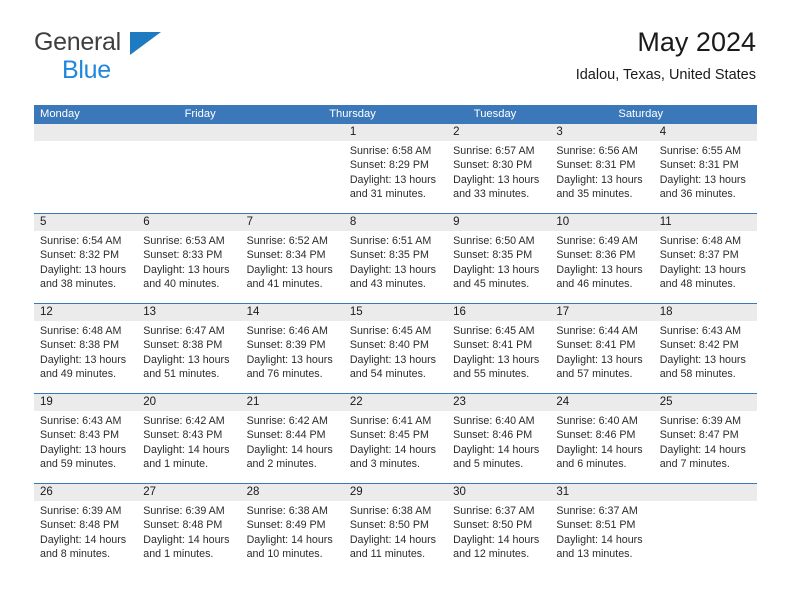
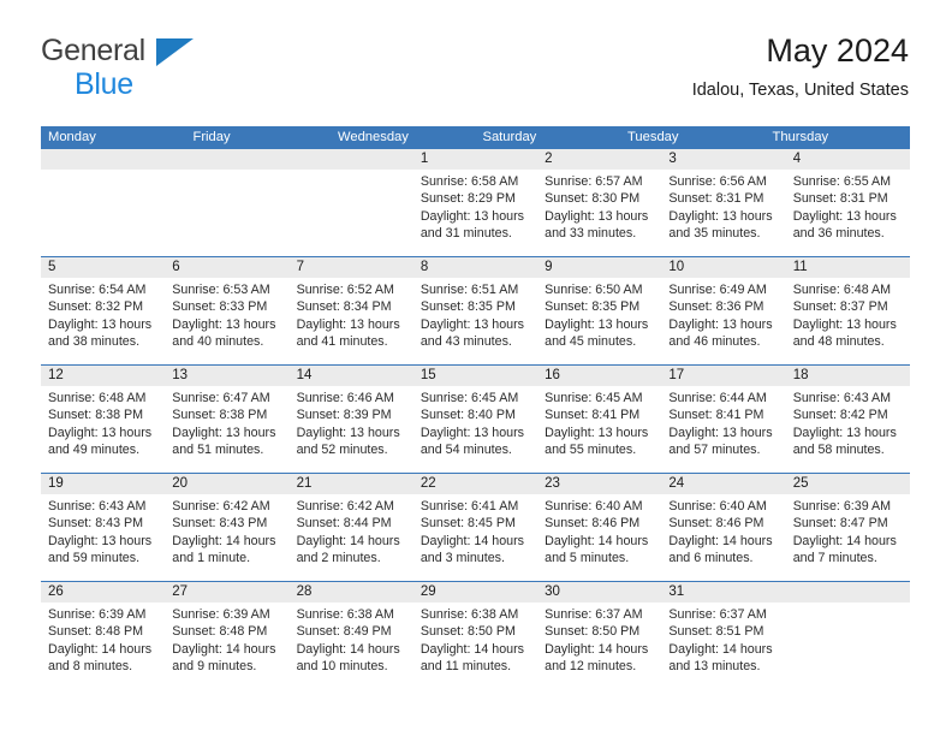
  General
  Blue
  May 2024
  Idalou, Texas, United States
  Monday
  Friday
+ Wednesday
- Thursday
+ Saturday
  Tuesday
- Saturday
+ Thursday
  1
  Sunrise: 6:58 AM
  Sunset: 8:29 PM
  Daylight: 13 hours
  and 31 minutes.
  2
  Sunrise: 6:57 AM
  Sunset: 8:30 PM
  Daylight: 13 hours
  and 33 minutes.
  3
  Sunrise: 6:56 AM
  Sunset: 8:31 PM
  Daylight: 13 hours
  and 35 minutes.
  4
  Sunrise: 6:55 AM
  Sunset: 8:31 PM
  Daylight: 13 hours
  and 36 minutes.
  5
  Sunrise: 6:54 AM
  Sunset: 8:32 PM
  Daylight: 13 hours
  and 38 minutes.
  6
  Sunrise: 6:53 AM
  Sunset: 8:33 PM
  Daylight: 13 hours
  and 40 minutes.
  7
  Sunrise: 6:52 AM
  Sunset: 8:34 PM
  Daylight: 13 hours
  and 41 minutes.
  8
  Sunrise: 6:51 AM
  Sunset: 8:35 PM
  Daylight: 13 hours
  and 43 minutes.
  9
  Sunrise: 6:50 AM
  Sunset: 8:35 PM
  Daylight: 13 hours
  and 45 minutes.
  10
  Sunrise: 6:49 AM
  Sunset: 8:36 PM
  Daylight: 13 hours
  and 46 minutes.
  11
  Sunrise: 6:48 AM
  Sunset: 8:37 PM
  Daylight: 13 hours
  and 48 minutes.
  12
  Sunrise: 6:48 AM
  Sunset: 8:38 PM
  Daylight: 13 hours
  and 49 minutes.
  13
  Sunrise: 6:47 AM
  Sunset: 8:38 PM
  Daylight: 13 hours
  and 51 minutes.
  14
  Sunrise: 6:46 AM
  Sunset: 8:39 PM
  Daylight: 13 hours
- and 76 minutes.
+ and 52 minutes.
  15
  Sunrise: 6:45 AM
  Sunset: 8:40 PM
  Daylight: 13 hours
  and 54 minutes.
  16
  Sunrise: 6:45 AM
  Sunset: 8:41 PM
  Daylight: 13 hours
  and 55 minutes.
  17
  Sunrise: 6:44 AM
  Sunset: 8:41 PM
  Daylight: 13 hours
  and 57 minutes.
  18
  Sunrise: 6:43 AM
  Sunset: 8:42 PM
  Daylight: 13 hours
  and 58 minutes.
  19
  Sunrise: 6:43 AM
  Sunset: 8:43 PM
  Daylight: 13 hours
  and 59 minutes.
  20
  Sunrise: 6:42 AM
  Sunset: 8:43 PM
  Daylight: 14 hours
  and 1 minute.
  21
  Sunrise: 6:42 AM
  Sunset: 8:44 PM
  Daylight: 14 hours
  and 2 minutes.
  22
  Sunrise: 6:41 AM
  Sunset: 8:45 PM
  Daylight: 14 hours
  and 3 minutes.
  23
  Sunrise: 6:40 AM
  Sunset: 8:46 PM
  Daylight: 14 hours
  and 5 minutes.
  24
  Sunrise: 6:40 AM
  Sunset: 8:46 PM
  Daylight: 14 hours
  and 6 minutes.
  25
  Sunrise: 6:39 AM
  Sunset: 8:47 PM
  Daylight: 14 hours
  and 7 minutes.
  26
  Sunrise: 6:39 AM
  Sunset: 8:48 PM
  Daylight: 14 hours
  and 8 minutes.
  27
  Sunrise: 6:39 AM
  Sunset: 8:48 PM
  Daylight: 14 hours
- and 1 minutes.
+ and 9 minutes.
  28
  Sunrise: 6:38 AM
  Sunset: 8:49 PM
  Daylight: 14 hours
  and 10 minutes.
  29
  Sunrise: 6:38 AM
  Sunset: 8:50 PM
  Daylight: 14 hours
  and 11 minutes.
  30
  Sunrise: 6:37 AM
  Sunset: 8:50 PM
  Daylight: 14 hours
  and 12 minutes.
  31
  Sunrise: 6:37 AM
  Sunset: 8:51 PM
  Daylight: 14 hours
  and 13 minutes.
